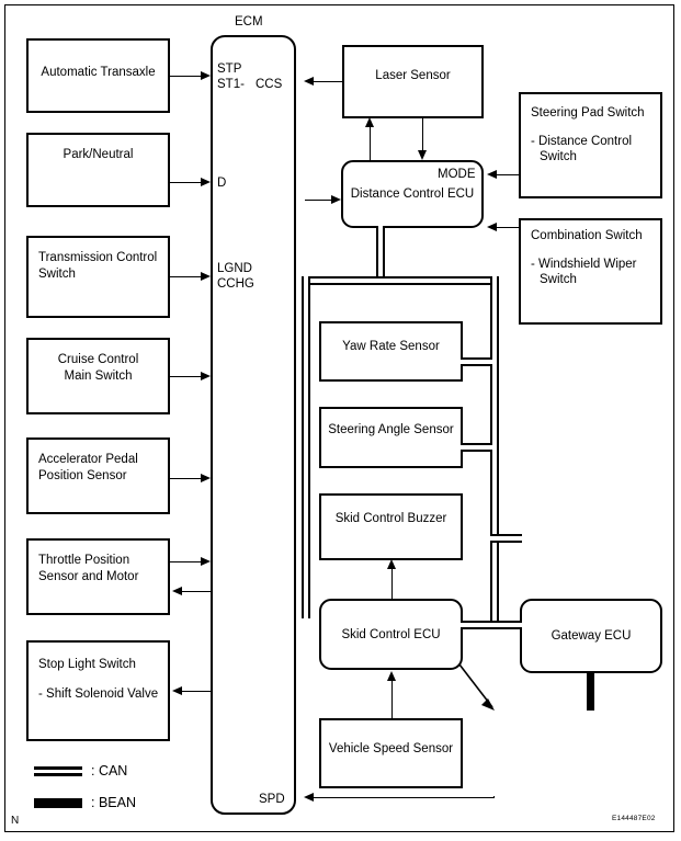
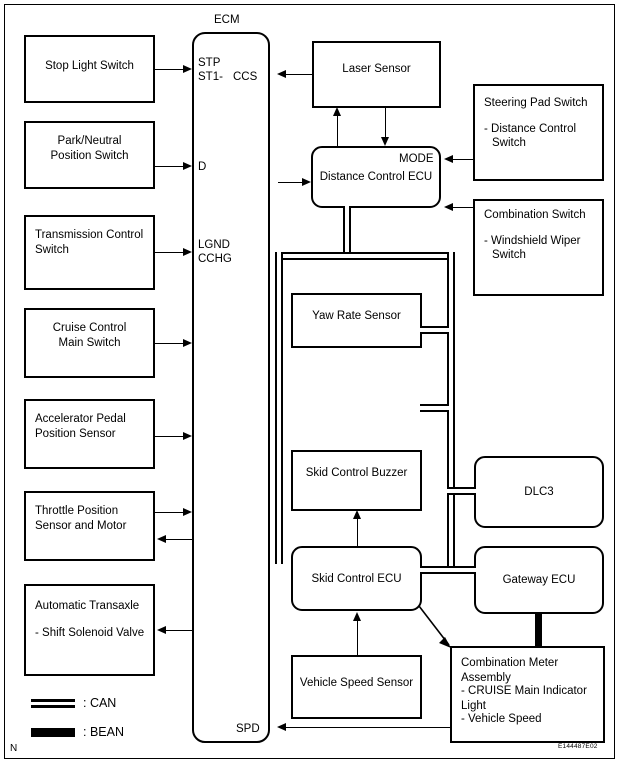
  ECM
  STP
  ST1-
  CCS
  D
  LGND
  CCHG
  SPD
- Automatic Transaxle
+ Stop Light Switch
  Park/Neutral
+ Position Switch
  Transmission Control
  Switch
  Cruise Control
  Main Switch
  Accelerator Pedal
  Position Sensor
  Throttle Position
  Sensor and Motor
- Stop Light Switch
+ Automatic Transaxle
  - Shift Solenoid Valve
  Laser Sensor
  Distance Control ECU
  MODE
  Yaw Rate Sensor
- Steering Angle Sensor
  Skid Control Buzzer
  Skid Control ECU
  Vehicle Speed Sensor
  Steering Pad Switch
  - Distance Control
  Switch
  Combination Switch
  - Windshield Wiper
  Switch
+ DLC3
  Gateway ECU
+ Combination Meter Assembly
+ - CRUISE Main Indicator Light
+ - Vehicle Speed
  : CAN
  : BEAN
  N
